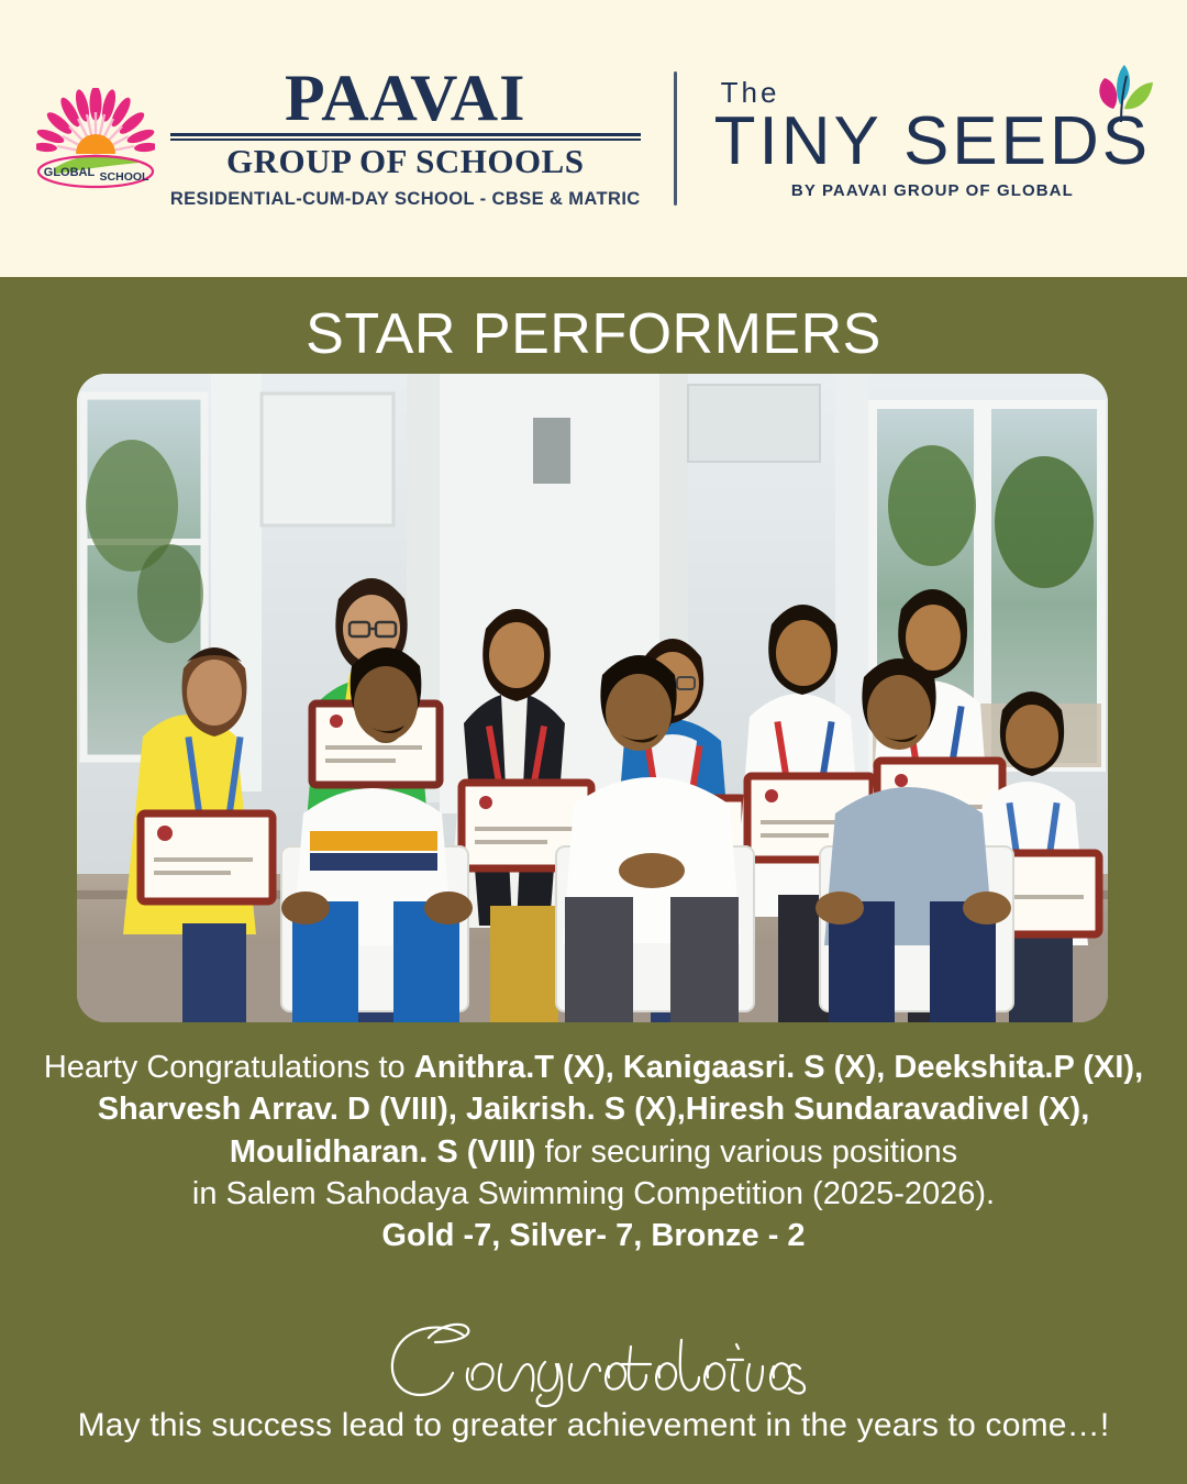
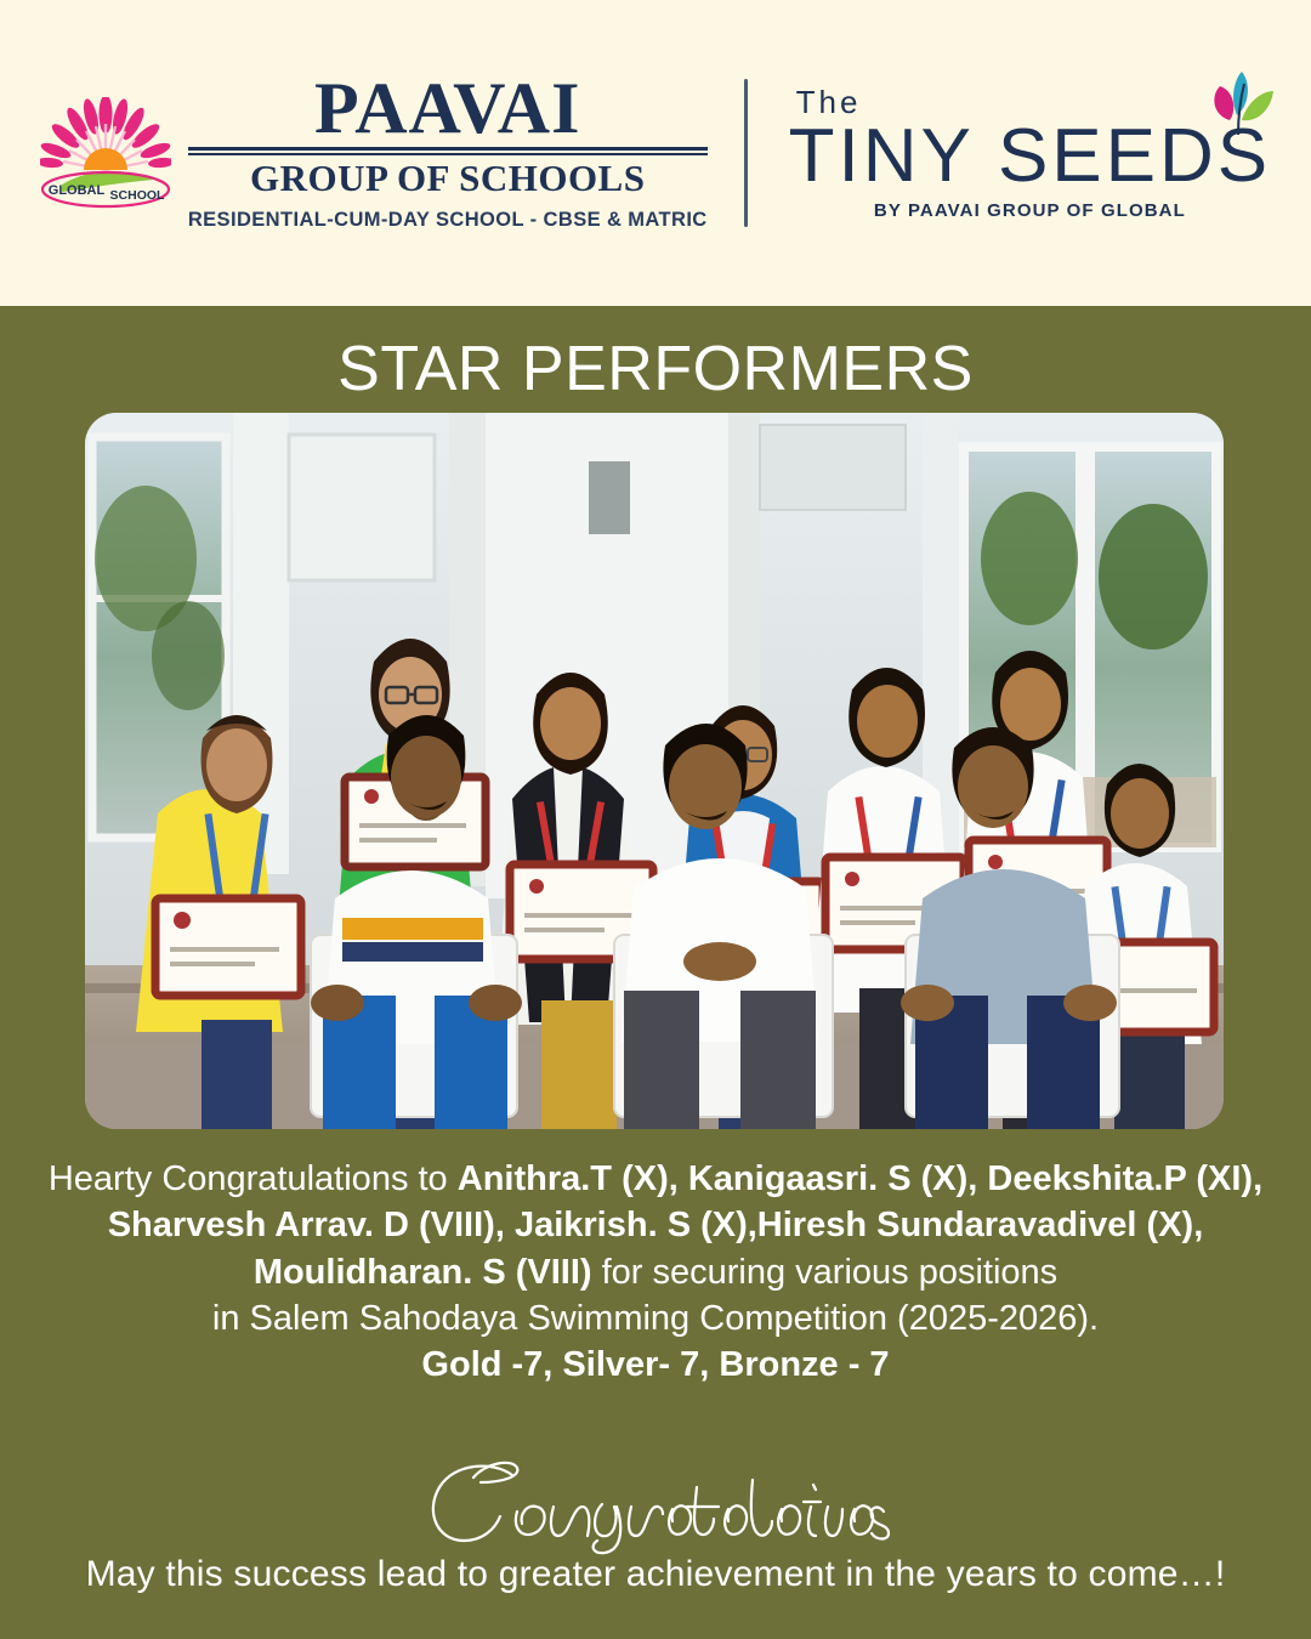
  GLOBAL
  SCHOOL
  PAAVAI
  GROUP OF SCHOOLS
  RESIDENTIAL-CUM-DAY SCHOOL - CBSE & MATRIC
  The
  TINY SEEDS
  BY PAAVAI GROUP OF GLOBAL
  STAR PERFORMERS
  Hearty Congratulations to Anithra.T (X), Kanigaasri. S (X), Deekshita.P (XI),
  Sharvesh Arrav. D (VIII), Jaikrish. S (X),Hiresh Sundaravadivel (X),
  Moulidharan. S (VIII) for securing various positions
  in Salem Sahodaya Swimming Competition (2025-2026).
- Gold -7, Silver- 7, Bronze - 2
+ Gold -7, Silver- 7, Bronze - 7
  May this success lead to greater achievement in the years to come…!
